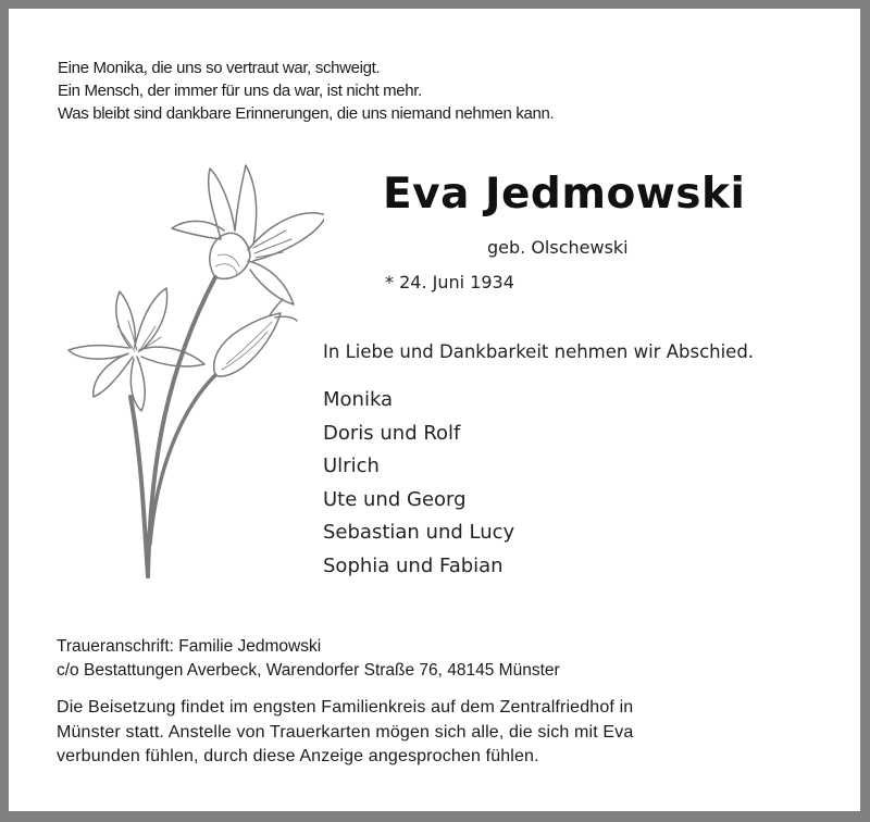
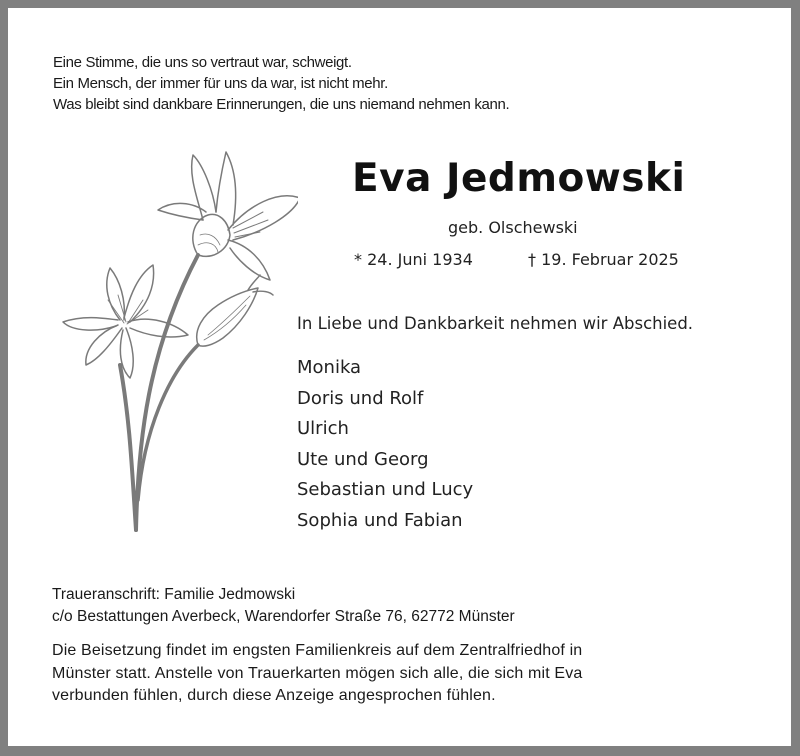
- Eine Monika, die uns so vertraut war, schweigt.
+ Eine Stimme, die uns so vertraut war, schweigt.
  Ein Mensch, der immer für uns da war, ist nicht mehr.
  Was bleibt sind dankbare Erinnerungen, die uns niemand nehmen kann.
  Eva Jedmowski
  geb. Olschewski
  * 24. Juni 1934
+ † 19. Februar 2025
  In Liebe und Dankbarkeit nehmen wir Abschied.
  Monika
  Doris und Rolf
  Ulrich
  Ute und Georg
  Sebastian und Lucy
  Sophia und Fabian
  Traueranschrift: Familie Jedmowski
- c/o Bestattungen Averbeck, Warendorfer Straße 76, 48145 Münster
+ c/o Bestattungen Averbeck, Warendorfer Straße 76, 62772 Münster
  Die Beisetzung findet im engsten Familienkreis auf dem Zentralfriedhof in
  Münster statt. Anstelle von Trauerkarten mögen sich alle, die sich mit Eva
  verbunden fühlen, durch diese Anzeige angesprochen fühlen.
